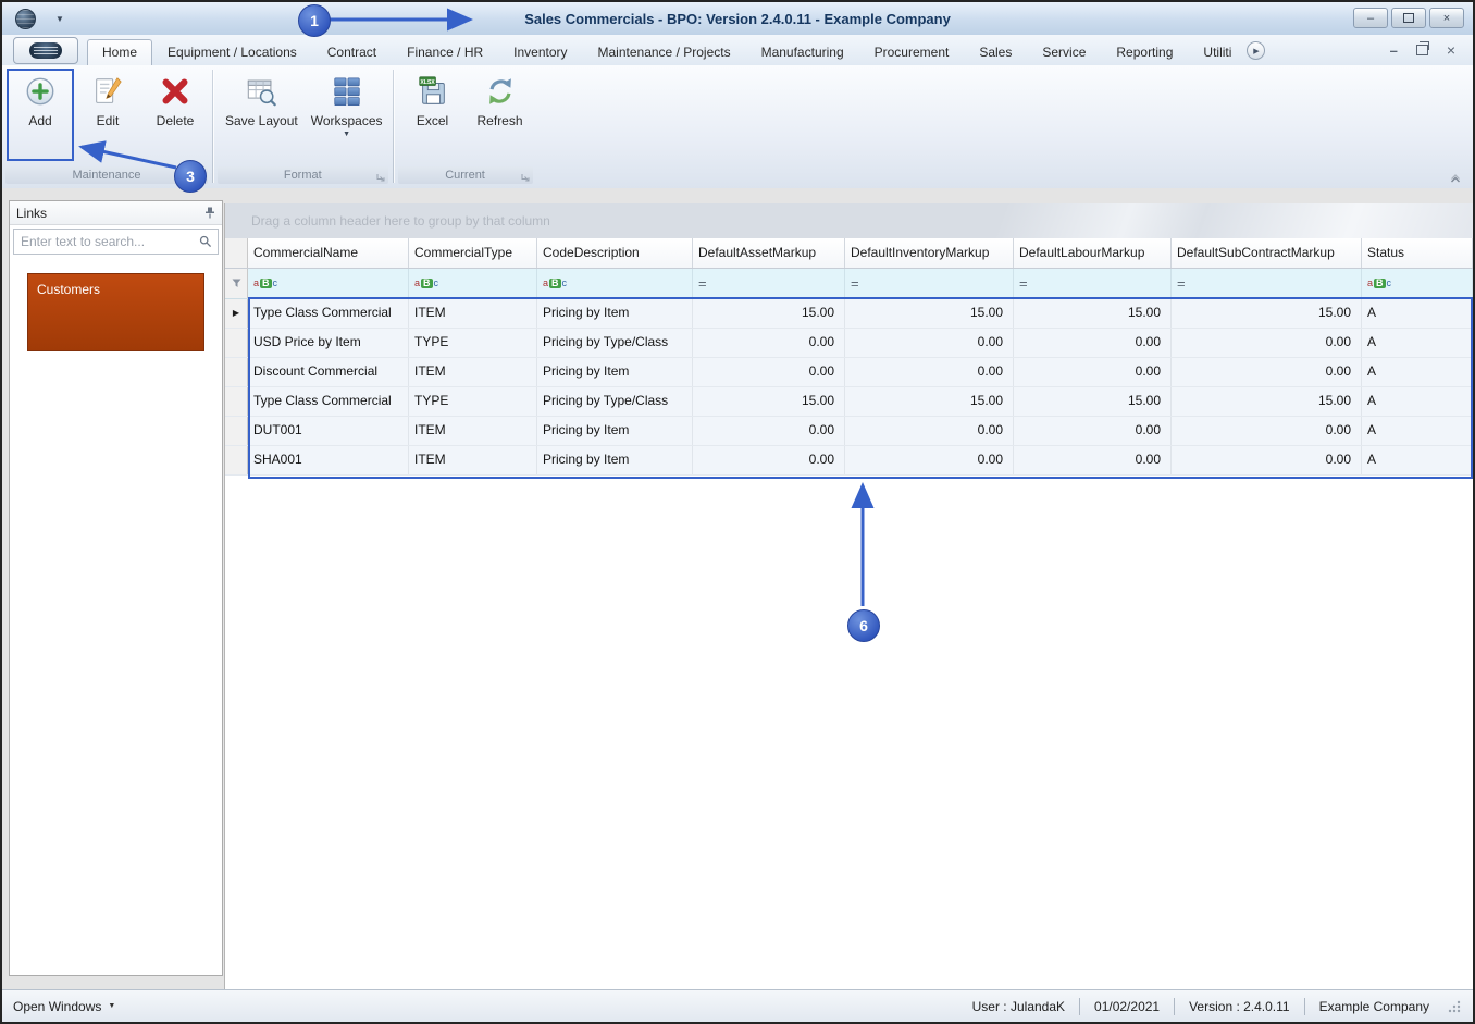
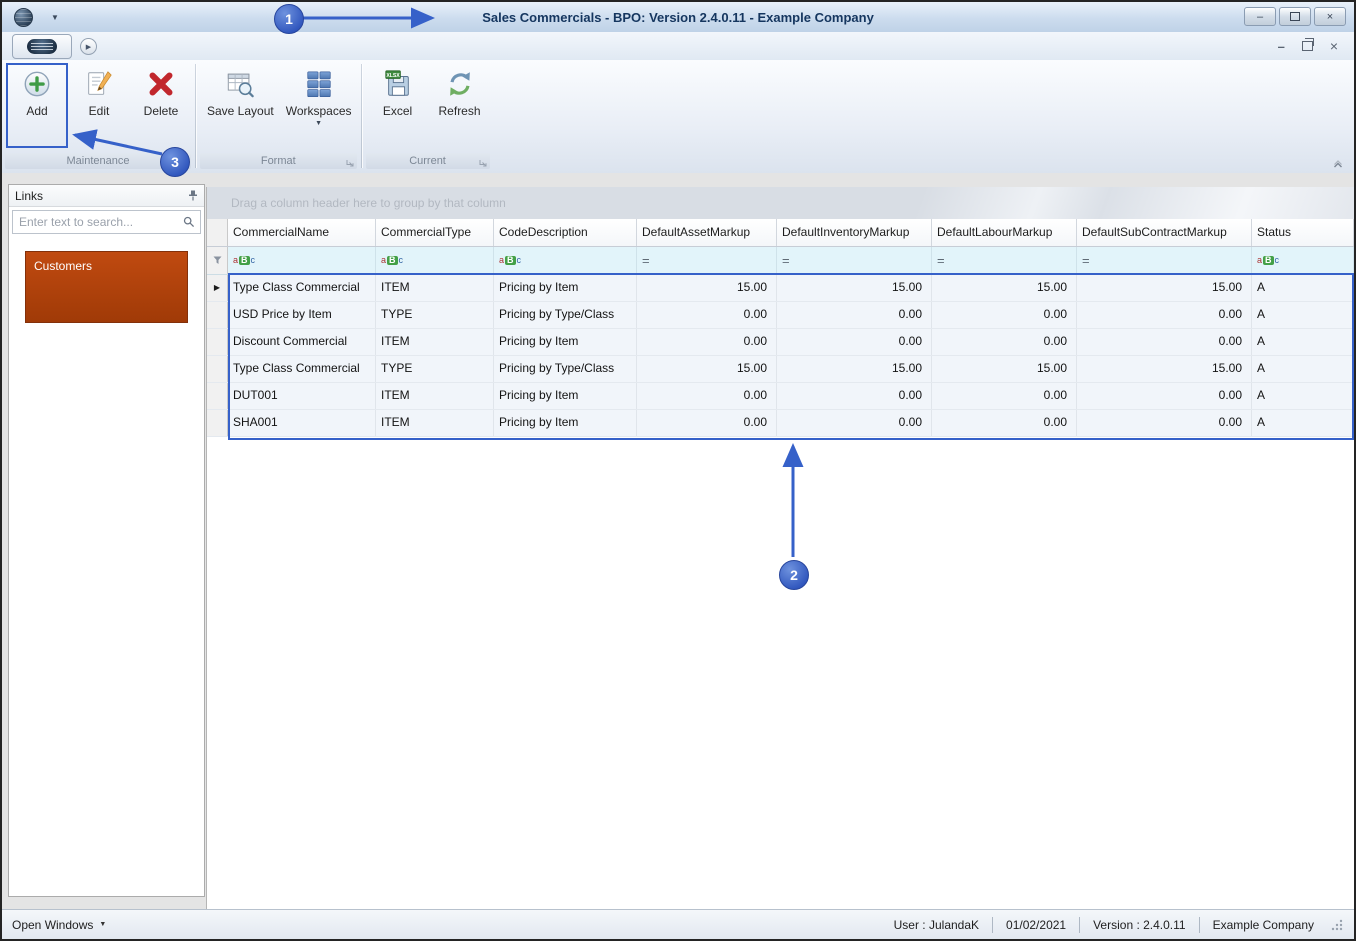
  ▼
  Sales Commercials - BPO: Version 2.4.0.11 - Example Company
  –
  ×
- Home
- Equipment / Locations
- Contract
- Finance / HR
- Inventory
- Maintenance / Projects
- Manufacturing
- Procurement
- Sales
- Service
- Reporting
- Utiliti
  –
  ×
  Add
  Edit
  Delete
  Maintenance
  Save Layout
  Workspaces
  Format
  Excel
  Refresh
  Current
  Links
  Enter text to search...
  Customers
  Drag a column header here to group by that column
  CommercialName
  CommercialType
  CodeDescription
  DefaultAssetMarkup
  DefaultInventoryMarkup
  DefaultLabourMarkup
  DefaultSubContractMarkup
  Status
  a
  B
  c
  a
  B
  c
  a
  B
  c
  =
  =
  =
  =
  a
  B
  c
  ▶
  Type Class Commercial
  ITEM
  Pricing by Item
  15.00
  15.00
  15.00
  15.00
  A
  USD Price by Item
  TYPE
  Pricing by Type/Class
  0.00
  0.00
  0.00
  0.00
  A
  Discount Commercial
  ITEM
  Pricing by Item
  0.00
  0.00
  0.00
  0.00
  A
  Type Class Commercial
  TYPE
  Pricing by Type/Class
  15.00
  15.00
  15.00
  15.00
  A
  DUT001
  ITEM
  Pricing by Item
  0.00
  0.00
  0.00
  0.00
  A
  SHA001
  ITEM
  Pricing by Item
  0.00
  0.00
  0.00
  0.00
  A
  Open Windows
  User : JulandaK
  01/02/2021
  Version : 2.4.0.11
  Example Company
  1
- 6
+ 2
  3
